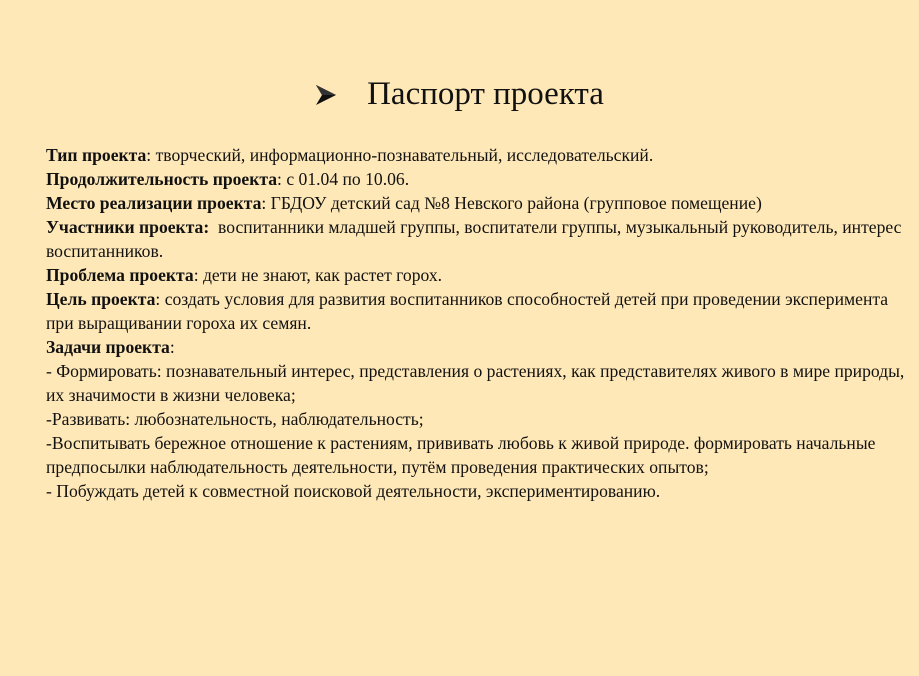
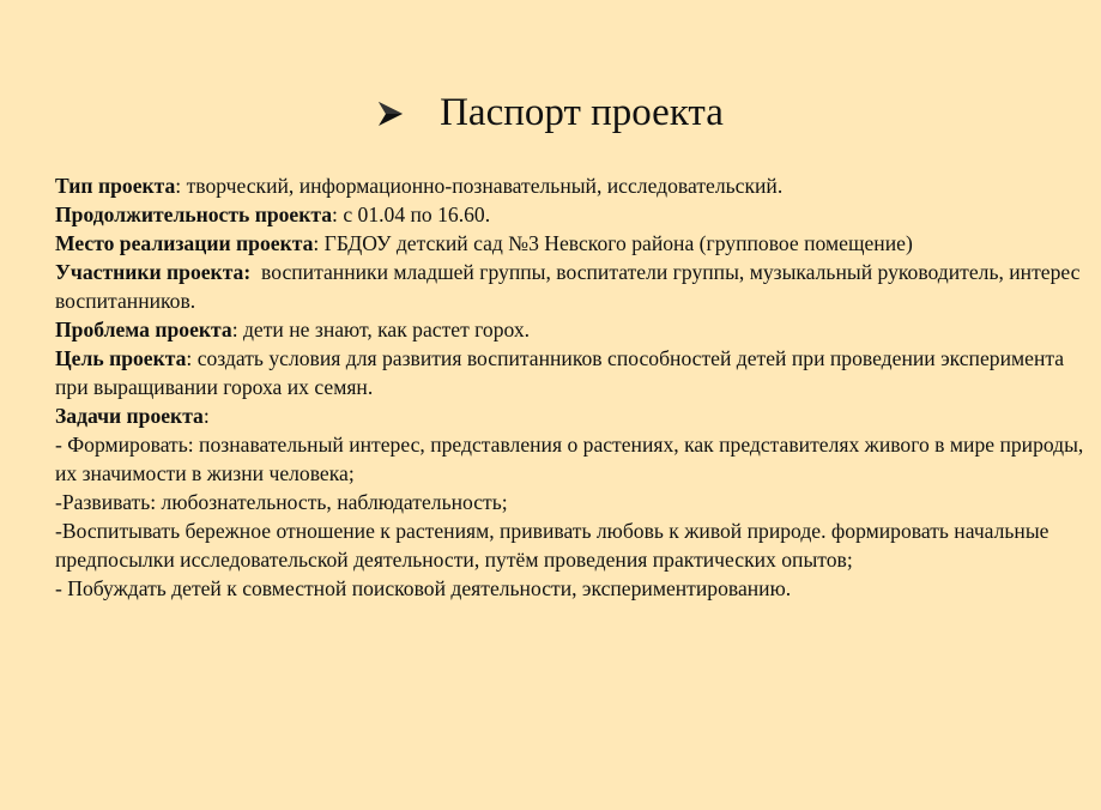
  Паспорт проекта
  Тип проекта: творческий, информационно-познавательный, исследовательский.
- Продолжительность проекта: с 01.04 по 10.06.
+ Продолжительность проекта: с 01.04 по 16.60.
- Место реализации проекта: ГБДОУ детский сад №8 Невского района (групповое помещение)
+ Место реализации проекта: ГБДОУ детский сад №3 Невского района (групповое помещение)
  Участники проекта: воспитанники младшей группы, воспитатели группы, музыкальный руководитель, интерес воспитанников.
  Проблема проекта: дети не знают, как растет горох.
  Цель проекта: создать условия для развития воспитанников способностей детей при проведении эксперимента при выращивании гороха их семян.
  Задачи проекта:
  - Формировать: познавательный интерес, представления о растениях, как представителях живого в мире природы, их значимости в жизни человека;
  -Развивать: любознательность, наблюдательность;
- -Воспитывать бережное отношение к растениям, прививать любовь к живой природе. формировать начальные предпосылки наблюдательность деятельности, путём проведения практических опытов;
+ -Воспитывать бережное отношение к растениям, прививать любовь к живой природе. формировать начальные предпосылки исследовательской деятельности, путём проведения практических опытов;
  - Побуждать детей к совместной поисковой деятельности, экспериментированию.
